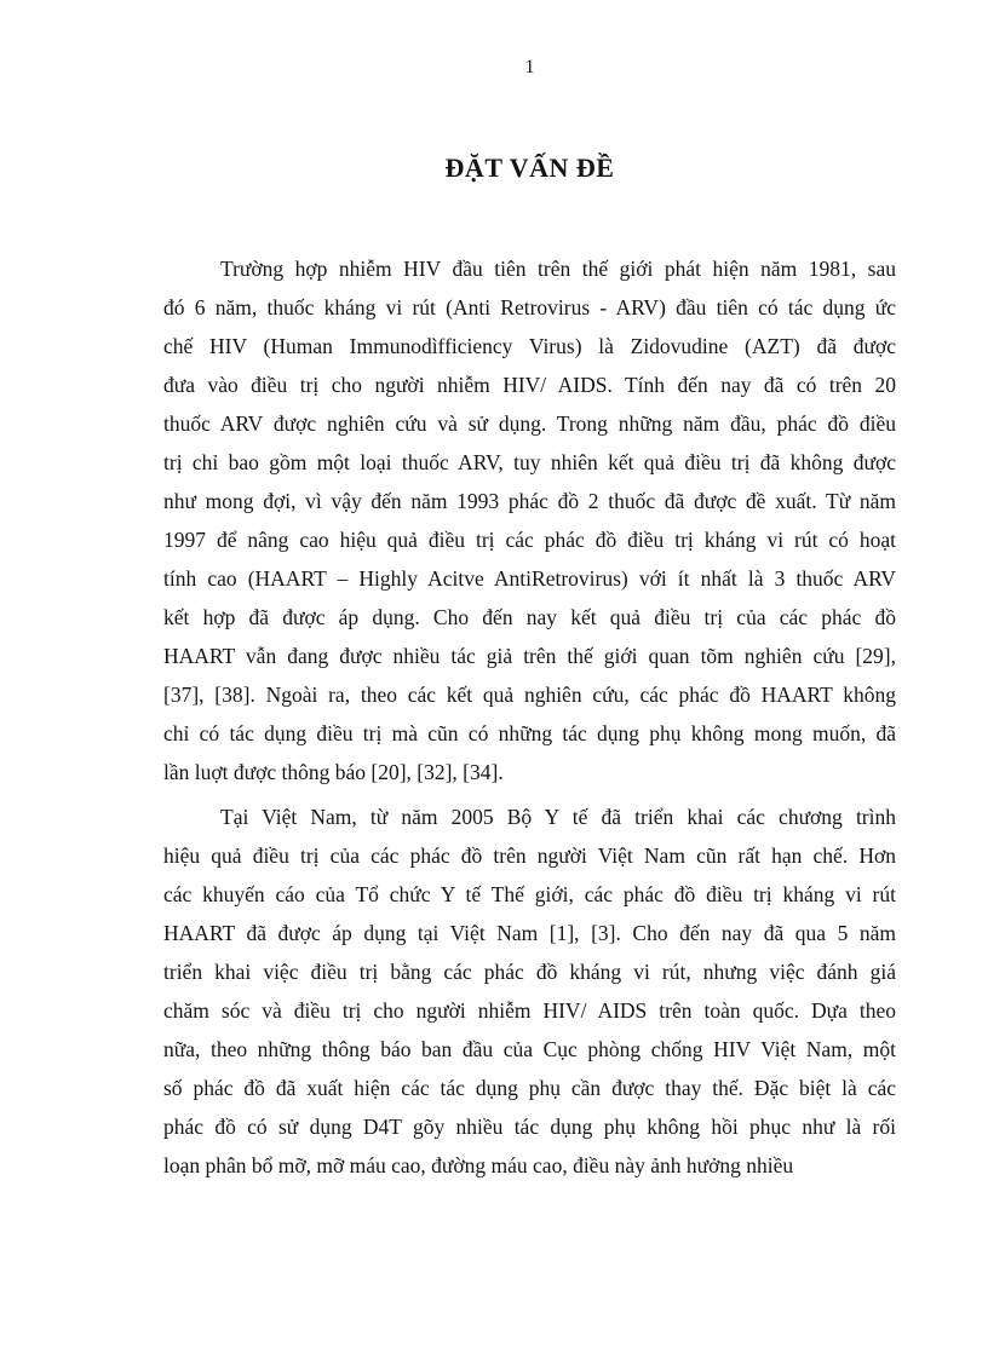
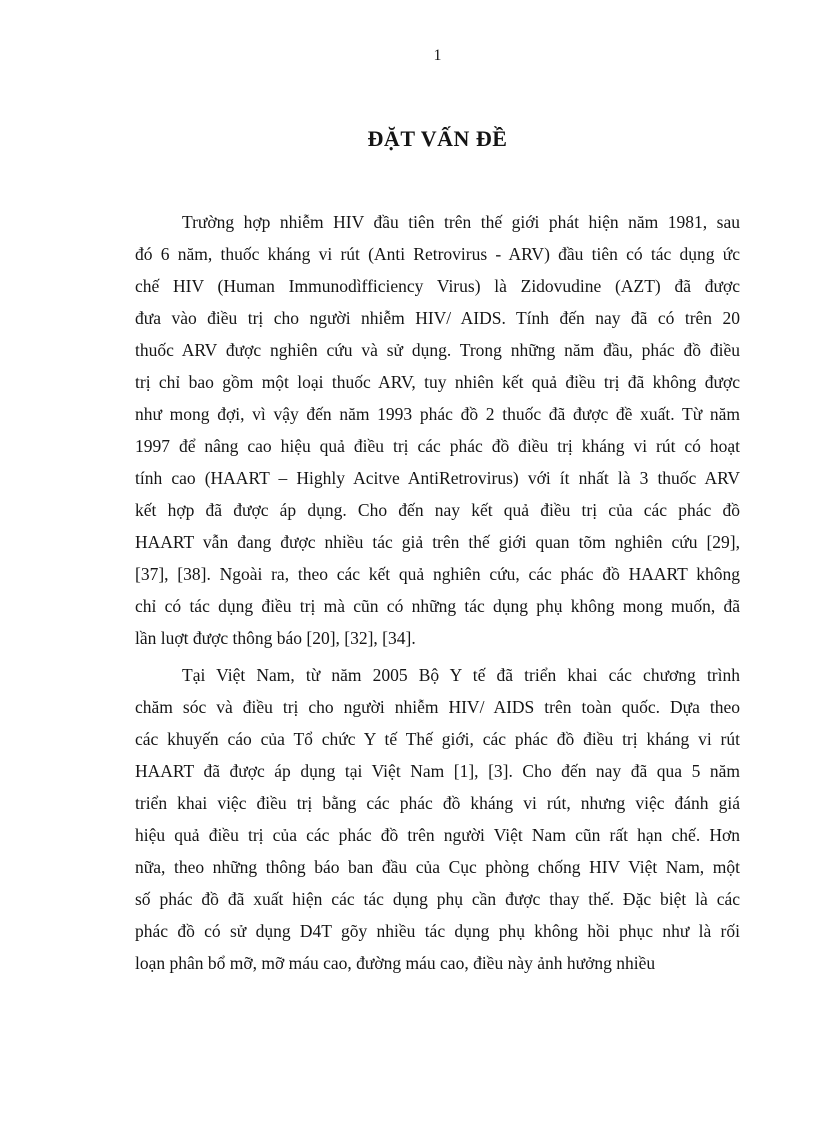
  1
  ĐẶT VẤN ĐỀ
  Trường hợp nhiễm HIV đầu tiên trên thế giới phát hiện năm 1981, sau
  đó 6 năm, thuốc kháng vi rút (Anti Retrovirus - ARV) đầu tiên có tác dụng ức
  chế HIV (Human Immunodìfficiency Virus) là Zidovudine (AZT) đã được
  đưa vào điều trị cho người nhiễm HIV/ AIDS. Tính đến nay đã có trên 20
  thuốc ARV được nghiên cứu và sử dụng. Trong những năm đầu, phác đồ điều
  trị chỉ bao gồm một loại thuốc ARV, tuy nhiên kết quả điều trị đã không được
  như mong đợi, vì vậy đến năm 1993 phác đồ 2 thuốc đã được đề xuất. Từ năm
  1997 để nâng cao hiệu quả điều trị các phác đồ điều trị kháng vi rút có hoạt
  tính cao (HAART – Highly Acitve AntiRetrovirus) với ít nhất là 3 thuốc ARV
  kết hợp đã được áp dụng. Cho đến nay kết quả điều trị của các phác đồ
  HAART vẫn đang được nhiều tác giả trên thế giới quan tõm nghiên cứu [29],
  [37], [38]. Ngoài ra, theo các kết quả nghiên cứu, các phác đồ HAART không
  chỉ có tác dụng điều trị mà cũn có những tác dụng phụ không mong muốn, đã
  lần luợt được thông báo [20], [32], [34].
  Tại Việt Nam, từ năm 2005 Bộ Y tế đã triển khai các chương trình
- hiệu quả điều trị của các phác đồ trên người Việt Nam cũn rất hạn chế. Hơn
+ chăm sóc và điều trị cho người nhiễm HIV/ AIDS trên toàn quốc. Dựa theo
  các khuyến cáo của Tổ chức Y tế Thế giới, các phác đồ điều trị kháng vi rút
  HAART đã được áp dụng tại Việt Nam [1], [3]. Cho đến nay đã qua 5 năm
  triển khai việc điều trị bằng các phác đồ kháng vi rút, nhưng việc đánh giá
- chăm sóc và điều trị cho người nhiễm HIV/ AIDS trên toàn quốc. Dựa theo
+ hiệu quả điều trị của các phác đồ trên người Việt Nam cũn rất hạn chế. Hơn
  nữa, theo những thông báo ban đầu của Cục phòng chống HIV Việt Nam, một
  số phác đồ đã xuất hiện các tác dụng phụ cần được thay thế. Đặc biệt là các
  phác đồ có sử dụng D4T gõy nhiều tác dụng phụ không hồi phục như là rối
  loạn phân bổ mỡ, mỡ máu cao, đường máu cao, điều này ảnh hưởng nhiều
